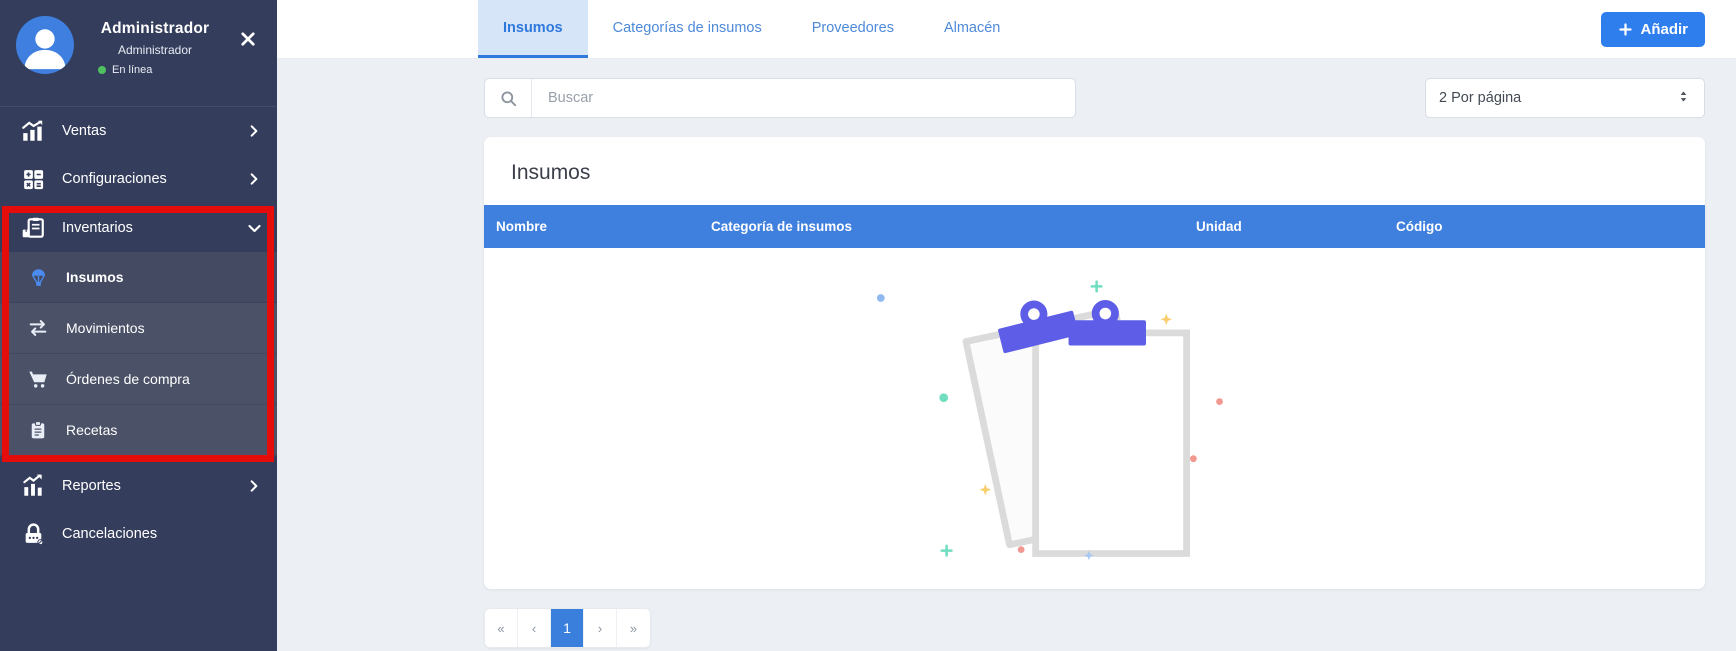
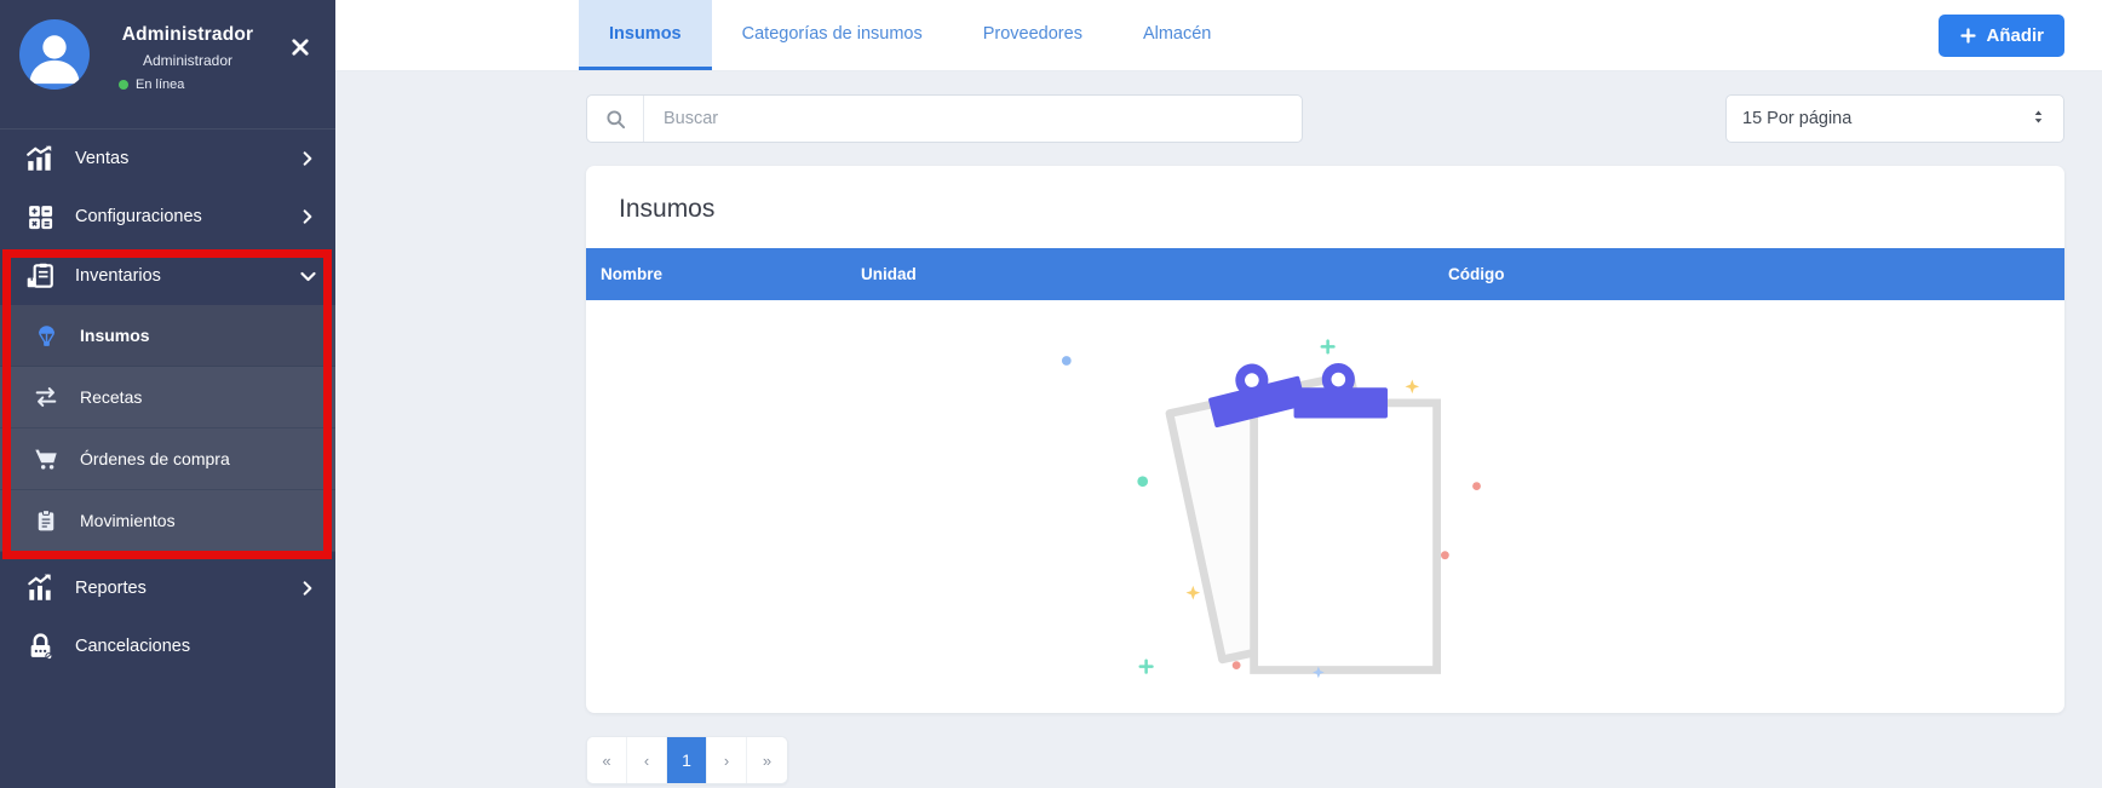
  Administrador
  Administrador
  En línea
  Ventas
  Configuraciones
  Inventarios
  Insumos
- Movimientos
+ Recetas
  Órdenes de compra
- Recetas
+ Movimientos
  Reportes
  Cancelaciones
  Insumos
  Categorías de insumos
  Proveedores
  Almacén
  Añadir
  Buscar
- 2 Por página
+ 15 Por página
  Insumos
  Nombre
- Categoría de insumos
  Unidad
  Código
  «
  ‹
  1
  ›
  »
